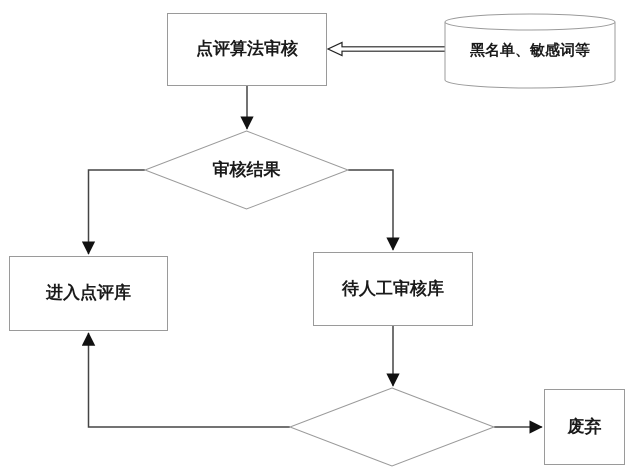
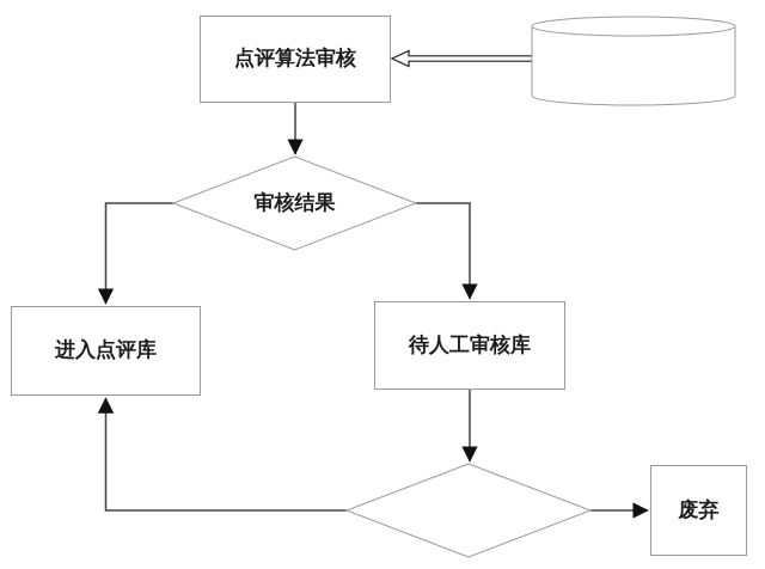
  点评算法审核
  进入点评库
  待人工审核库
  废弃
- 黑名单、敏感词等
  审核结果
